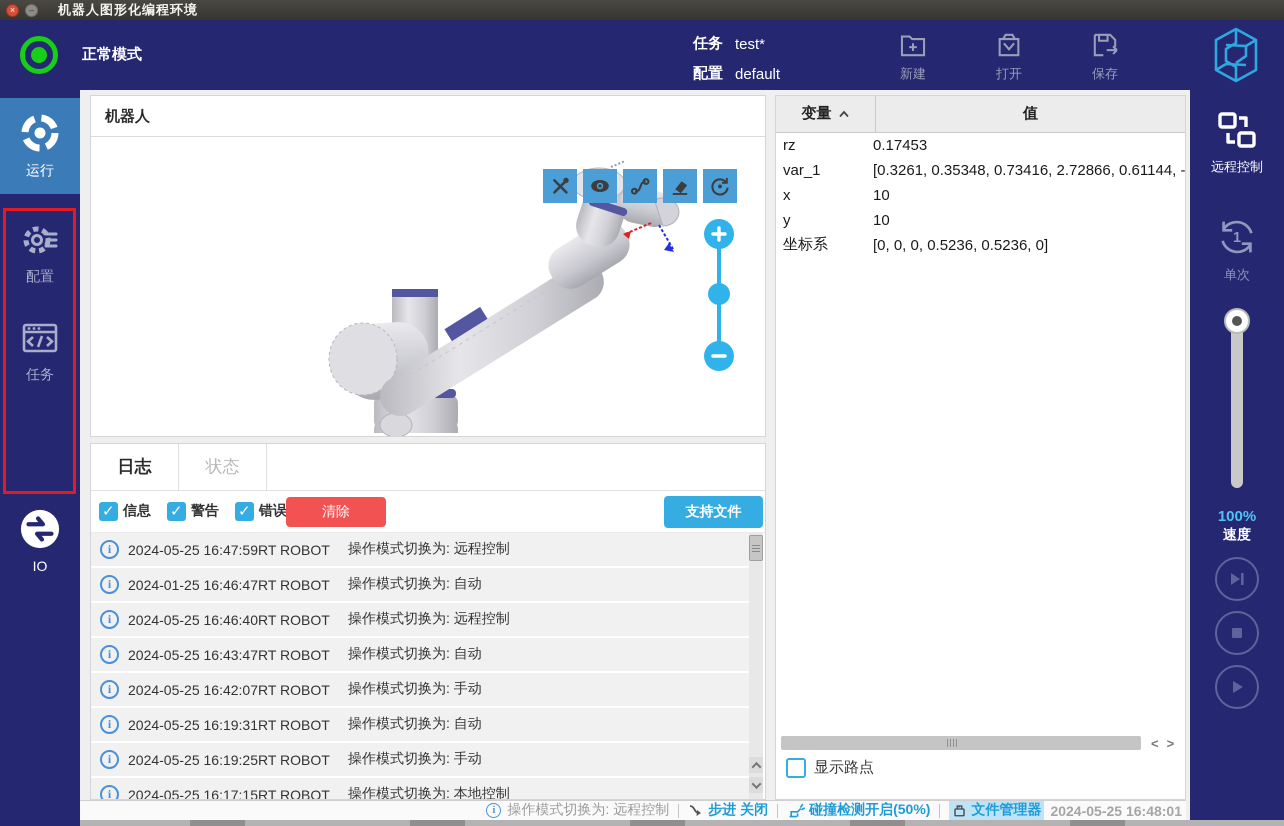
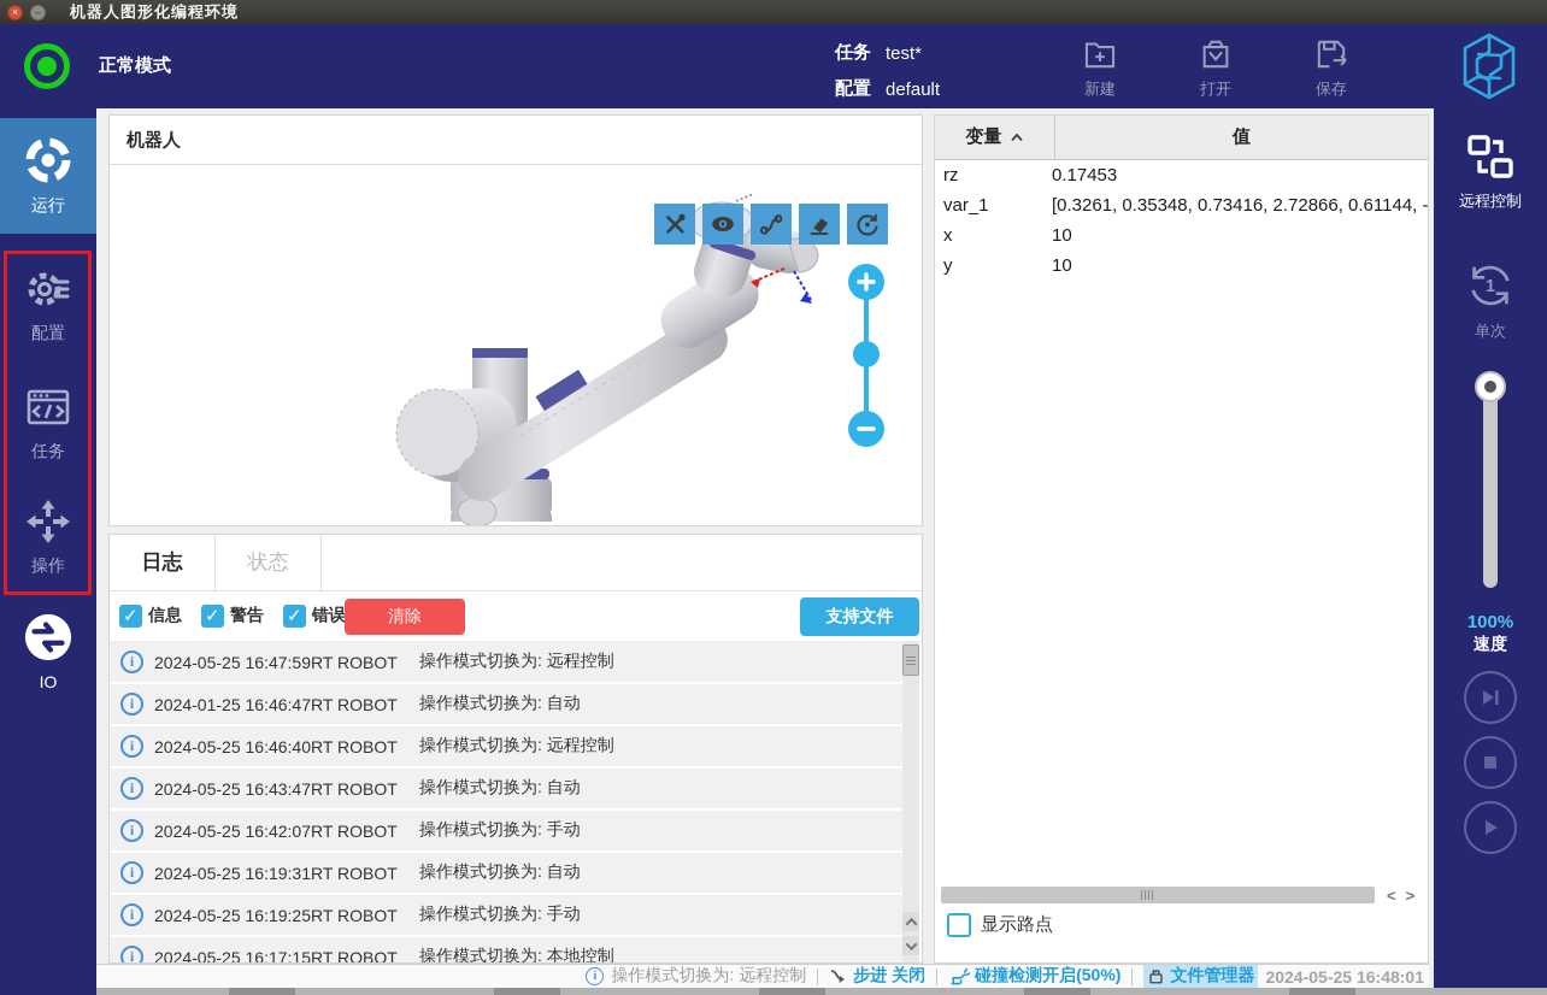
  ×
  –
  机器人图形化编程环境
  正常模式
  任务
  test*
  配置
  default
  新建
  打开
  保存
  运行
  配置
  任务
+ 操作
  IO
  机器人
  日志
  状态
  信息
  警告
  错误
  清除
  支持文件
  i
  2024-05-25 16:47:59
  RT ROBOT
  操作模式切换为: 远程控制
  i
  2024-01-25 16:46:47
  RT ROBOT
  操作模式切换为: 自动
  i
  2024-05-25 16:46:40
  RT ROBOT
  操作模式切换为: 远程控制
  i
  2024-05-25 16:43:47
  RT ROBOT
  操作模式切换为: 自动
  i
  2024-05-25 16:42:07
  RT ROBOT
  操作模式切换为: 手动
  i
  2024-05-25 16:19:31
  RT ROBOT
  操作模式切换为: 自动
  i
  2024-05-25 16:19:25
  RT ROBOT
  操作模式切换为: 手动
  i
  2024-05-25 16:17:15
  RT ROBOT
  操作模式切换为: 本地控制
  变量
  值
  rz
  0.17453
  var_1
  [0.3261, 0.35348, 0.73416, 2.72866, 0.61144, -
  x
  10
  y
  10
- 坐标系
- [0, 0, 0, 0.5236, 0.5236, 0]
  <
  >
  显示路点
  远程控制
  1
  单次
  100%
  速度
  i
  操作模式切换为: 远程控制
  步进 关闭
  碰撞检测开启(50%)
  文件管理器
  2024-05-25 16:48:01
